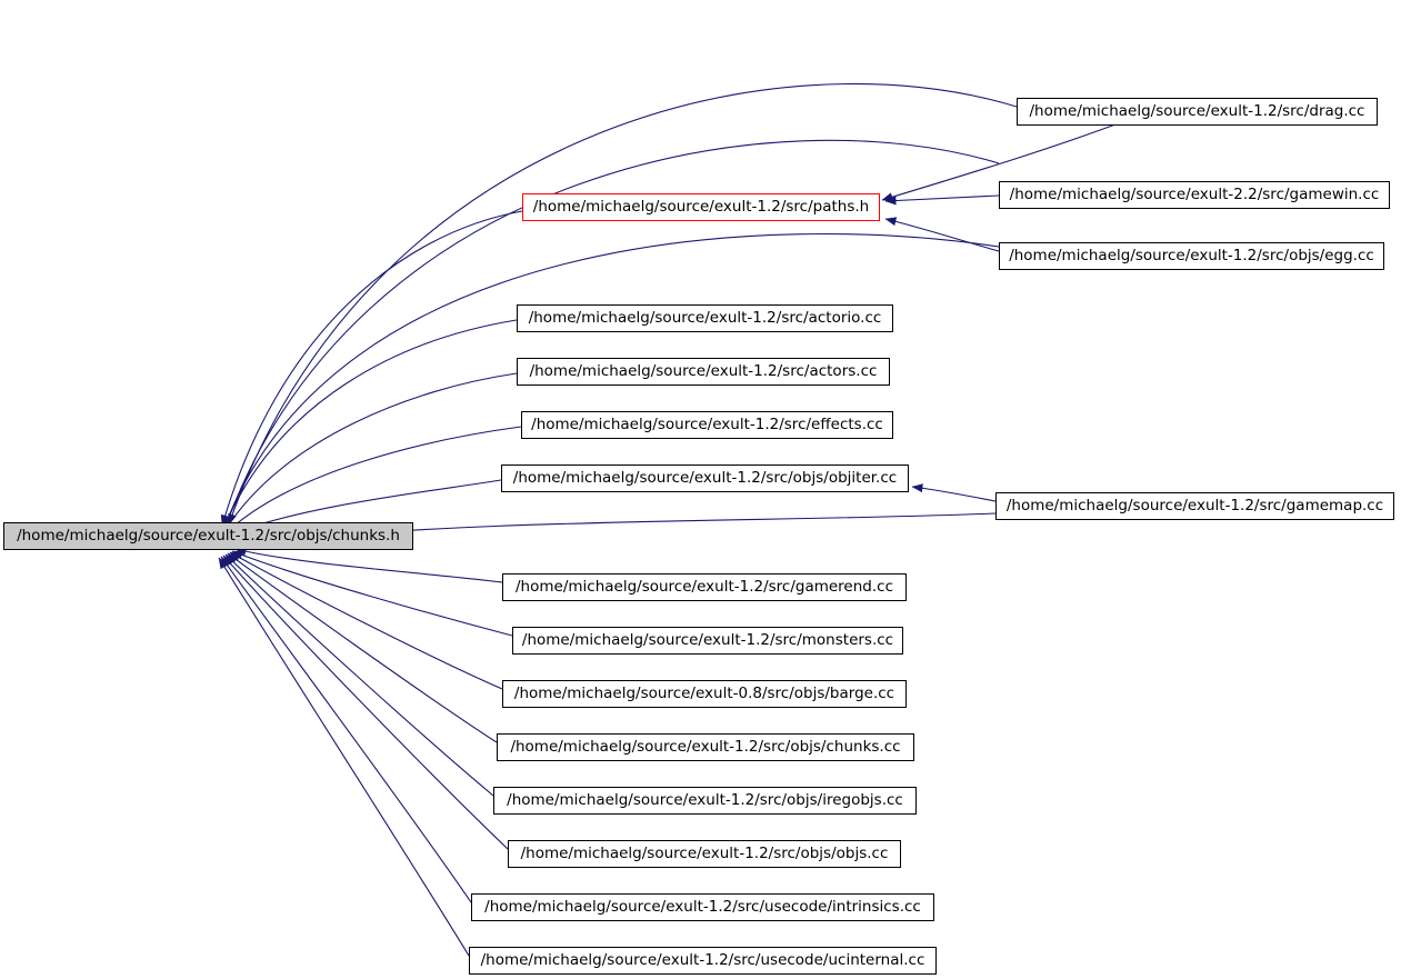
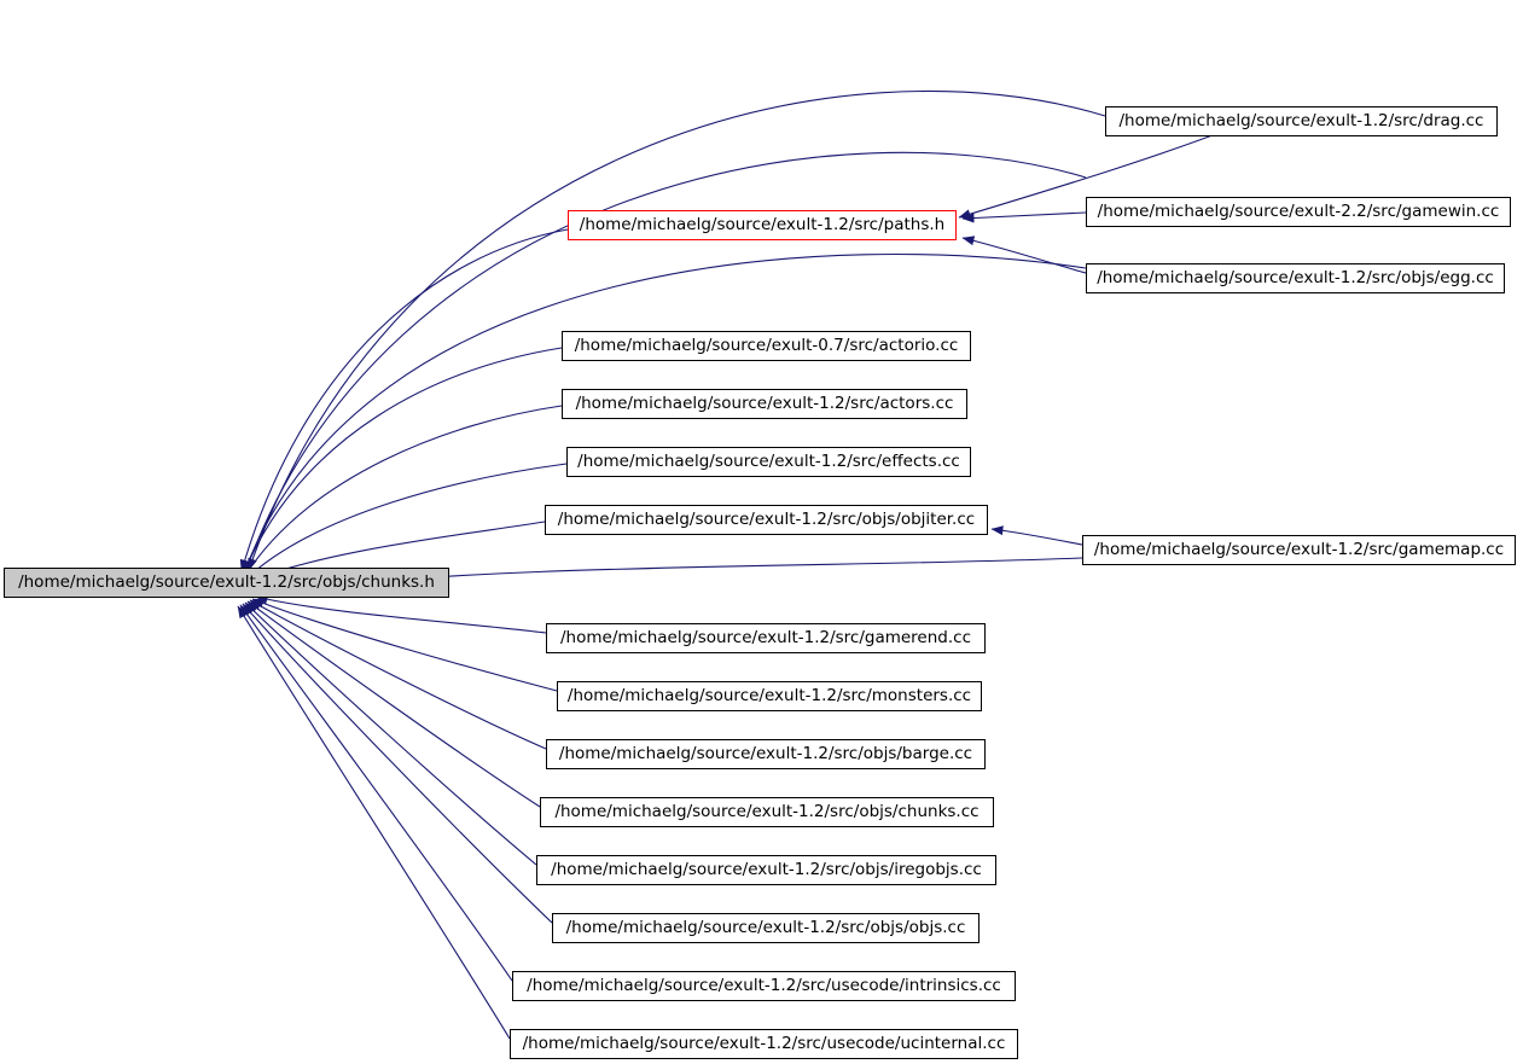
  /home/michaelg/source/exult-1.2/src/objs/chunks.h
  /home/michaelg/source/exult-1.2/src/drag.cc
  /home/michaelg/source/exult-1.2/src/paths.h
  /home/michaelg/source/exult-2.2/src/gamewin.cc
  /home/michaelg/source/exult-1.2/src/objs/egg.cc
- /home/michaelg/source/exult-1.2/src/actorio.cc
+ /home/michaelg/source/exult-0.7/src/actorio.cc
  /home/michaelg/source/exult-1.2/src/actors.cc
  /home/michaelg/source/exult-1.2/src/effects.cc
  /home/michaelg/source/exult-1.2/src/objs/objiter.cc
  /home/michaelg/source/exult-1.2/src/gamemap.cc
  /home/michaelg/source/exult-1.2/src/gamerend.cc
  /home/michaelg/source/exult-1.2/src/monsters.cc
- /home/michaelg/source/exult-0.8/src/objs/barge.cc
+ /home/michaelg/source/exult-1.2/src/objs/barge.cc
  /home/michaelg/source/exult-1.2/src/objs/chunks.cc
  /home/michaelg/source/exult-1.2/src/objs/iregobjs.cc
  /home/michaelg/source/exult-1.2/src/objs/objs.cc
  /home/michaelg/source/exult-1.2/src/usecode/intrinsics.cc
  /home/michaelg/source/exult-1.2/src/usecode/ucinternal.cc
